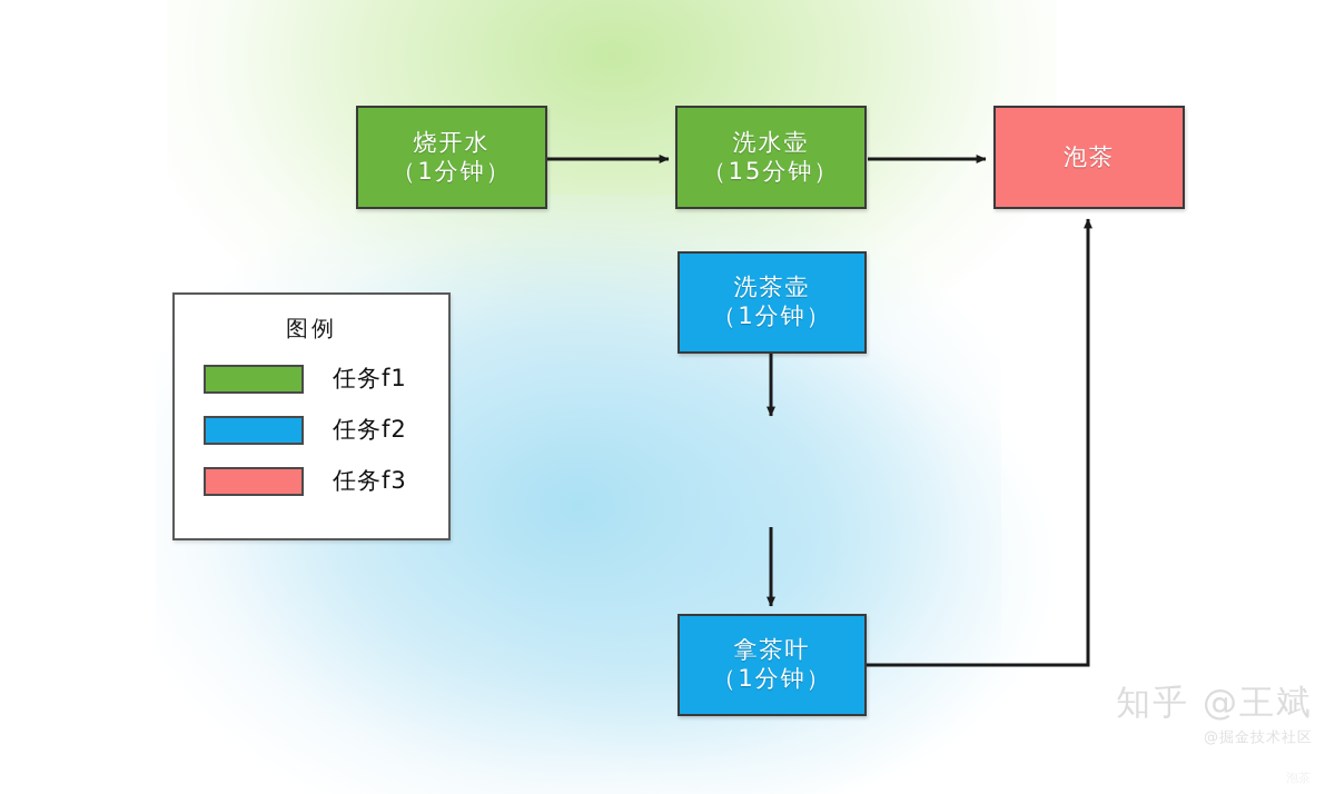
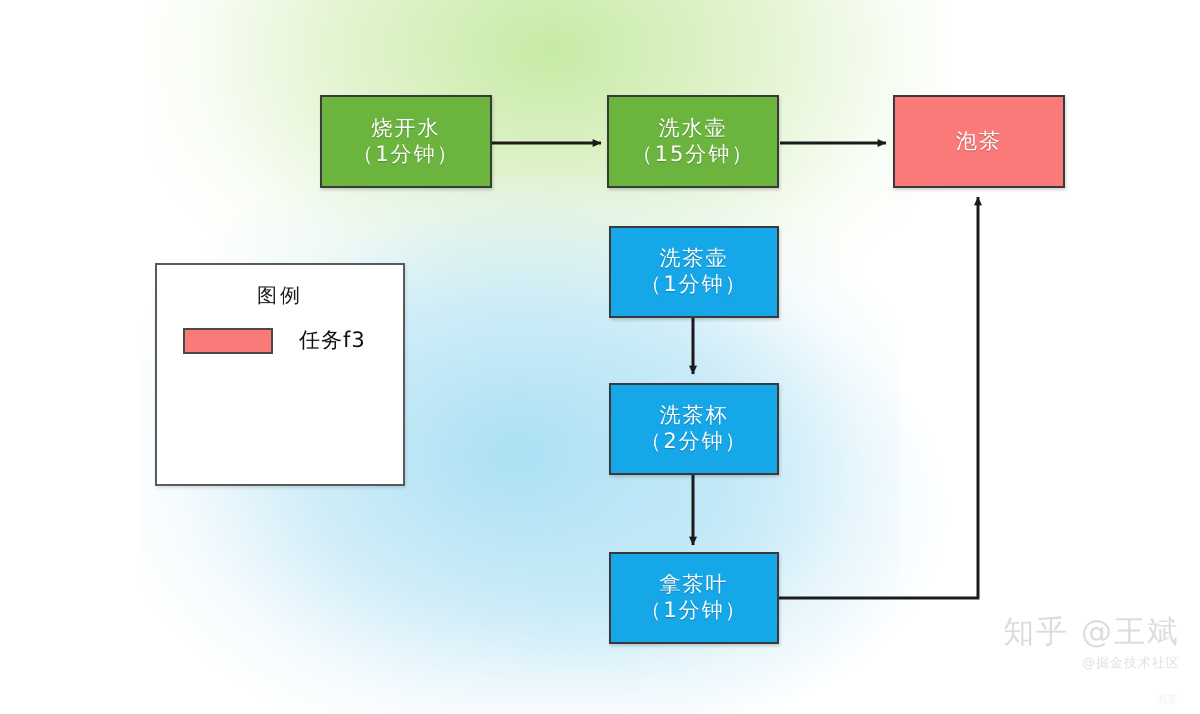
  烧开水
  （1分钟）
  洗水壶
  （15分钟）
  泡茶
  洗茶壶
  （1分钟）
+ 洗茶杯
+ （2分钟）
  拿茶叶
  （1分钟）
  图例
- 任务f1
- 任务f2
  任务f3
  知乎 @王斌
  @掘金技术社区
